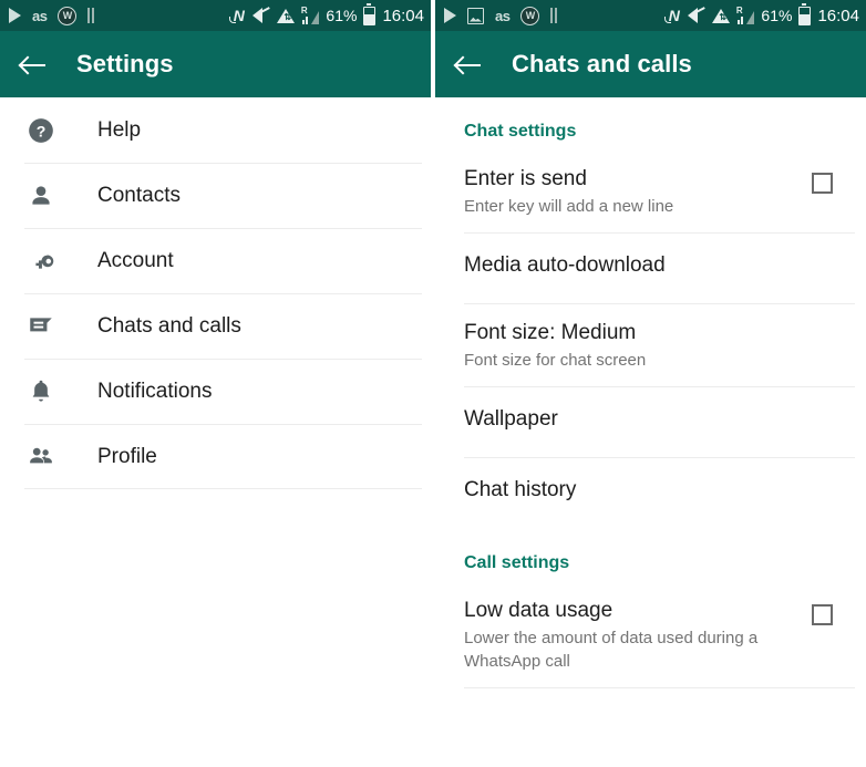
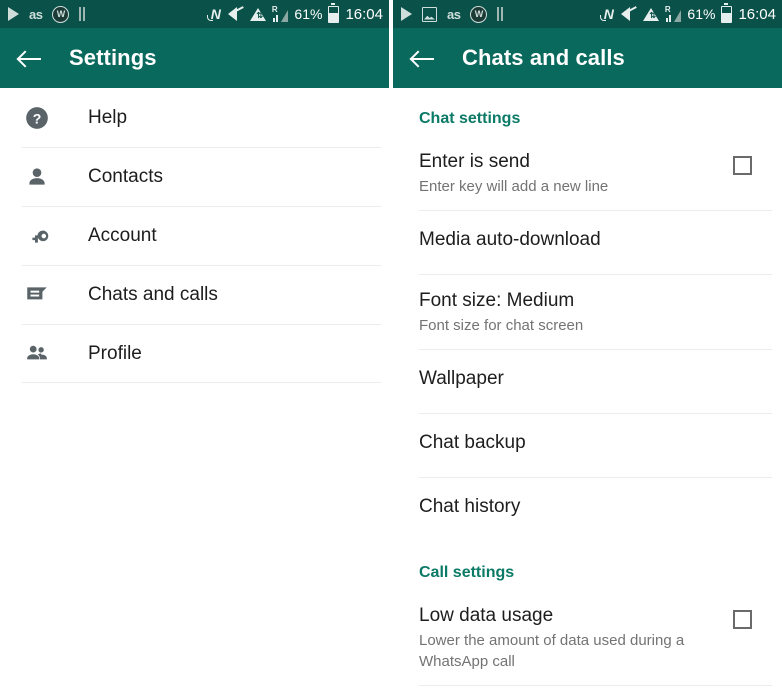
  as
  W
  N
  ⇅
  R
  61%
  16:04
  Settings
  ?
  Help
  Contacts
  Account
  Chats and calls
- Notifications
  Profile
  as
  W
  N
  ⇅
  R
  61%
  16:04
  Chats and calls
  Chat settings
  Enter is send
  Enter key will add a new line
  Media auto-download
  Font size: Medium
  Font size for chat screen
  Wallpaper
+ Chat backup
  Chat history
  Call settings
  Low data usage
  Lower the amount of data used during a WhatsApp call
